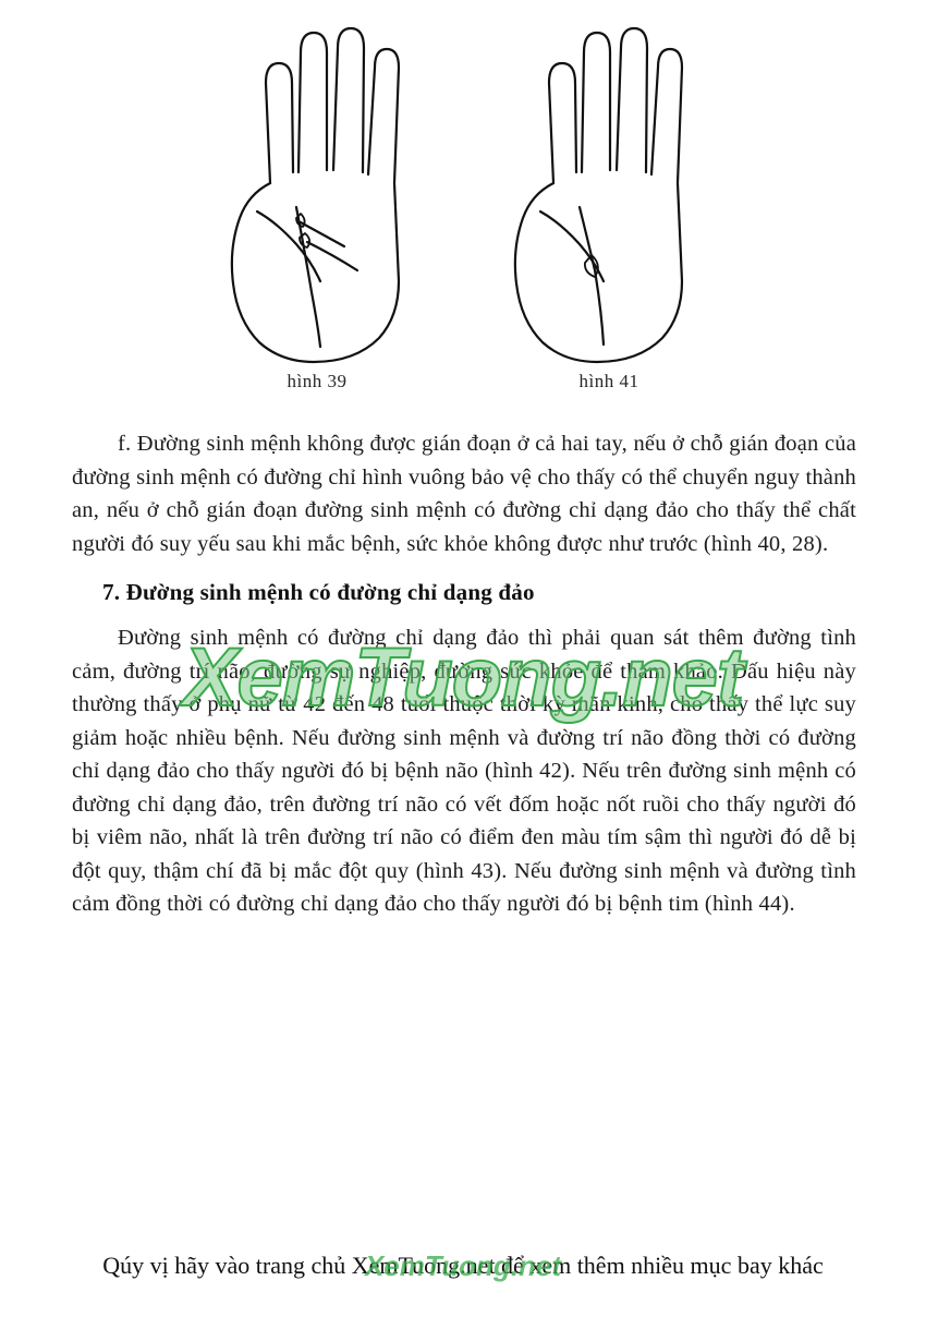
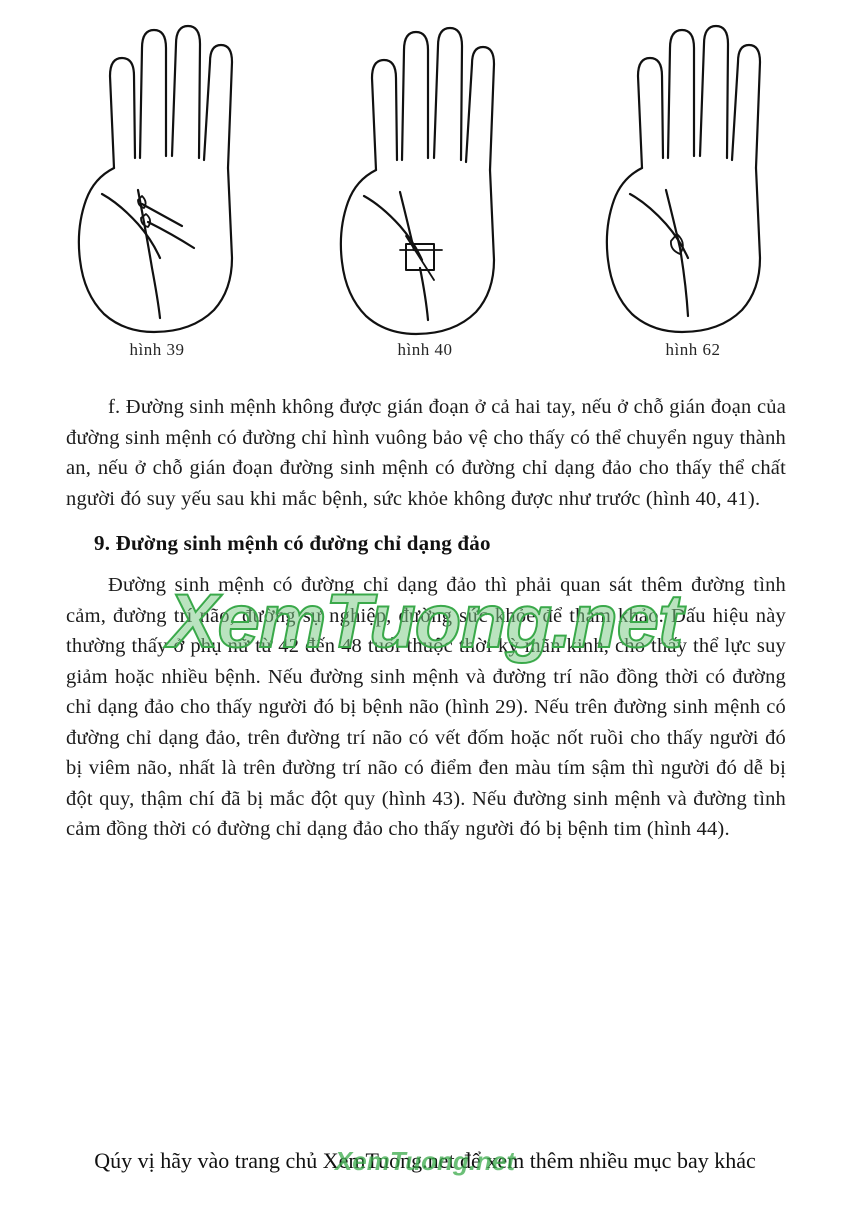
  hình 39
+ hình 40
- hình 41
+ hình 62
- f. Đường sinh mệnh không được gián đoạn ở cả hai tay, nếu ở chỗ gián đoạn của đường sinh mệnh có đường chỉ hình vuông bảo vệ cho thấy có thể chuyển nguy thành an, nếu ở chỗ gián đoạn đường sinh mệnh có đường chỉ dạng đảo cho thấy thể chất người đó suy yếu sau khi mắc bệnh, sức khỏe không được như trước (hình 40, 28).
+ f. Đường sinh mệnh không được gián đoạn ở cả hai tay, nếu ở chỗ gián đoạn của đường sinh mệnh có đường chỉ hình vuông bảo vệ cho thấy có thể chuyển nguy thành an, nếu ở chỗ gián đoạn đường sinh mệnh có đường chỉ dạng đảo cho thấy thể chất người đó suy yếu sau khi mắc bệnh, sức khỏe không được như trước (hình 40, 41).
- 7. Đường sinh mệnh có đường chỉ dạng đảo
+ 9. Đường sinh mệnh có đường chỉ dạng đảo
- Đường sinh mệnh có đường chỉ dạng đảo thì phải quan sát thêm đường tình cảm, đường trí não, đường sự nghiệp, đường sức khỏe để tham khảo. Dấu hiệu này thường thấy ở phụ nữ từ 42 đến 48 tuổi thuộc thời kỳ mãn kinh, cho thấy thể lực suy giảm hoặc nhiều bệnh. Nếu đường sinh mệnh và đường trí não đồng thời có đường chỉ dạng đảo cho thấy người đó bị bệnh não (hình 42). Nếu trên đường sinh mệnh có đường chỉ dạng đảo, trên đường trí não có vết đốm hoặc nốt ruồi cho thấy người đó bị viêm não, nhất là trên đường trí não có điểm đen màu tím sậm thì người đó dễ bị đột quy, thậm chí đã bị mắc đột quy (hình 43). Nếu đường sinh mệnh và đường tình cảm đồng thời có đường chỉ dạng đảo cho thấy người đó bị bệnh tim (hình 44).
+ Đường sinh mệnh có đường chỉ dạng đảo thì phải quan sát thêm đường tình cảm, đường trí não, đường sự nghiệp, đường sức khỏe để tham khảo. Dấu hiệu này thường thấy ở phụ nữ từ 42 đến 48 tuổi thuộc thời kỳ mãn kinh, cho thấy thể lực suy giảm hoặc nhiều bệnh. Nếu đường sinh mệnh và đường trí não đồng thời có đường chỉ dạng đảo cho thấy người đó bị bệnh não (hình 29). Nếu trên đường sinh mệnh có đường chỉ dạng đảo, trên đường trí não có vết đốm hoặc nốt ruồi cho thấy người đó bị viêm não, nhất là trên đường trí não có điểm đen màu tím sậm thì người đó dễ bị đột quy, thậm chí đã bị mắc đột quy (hình 43). Nếu đường sinh mệnh và đường tình cảm đồng thời có đường chỉ dạng đảo cho thấy người đó bị bệnh tim (hình 44).
  XemTuong.net
  Qúy vị hãy vào trang chủ XemTuong.net để xem thêm nhiều mục bay khác
  XemTuong.net
